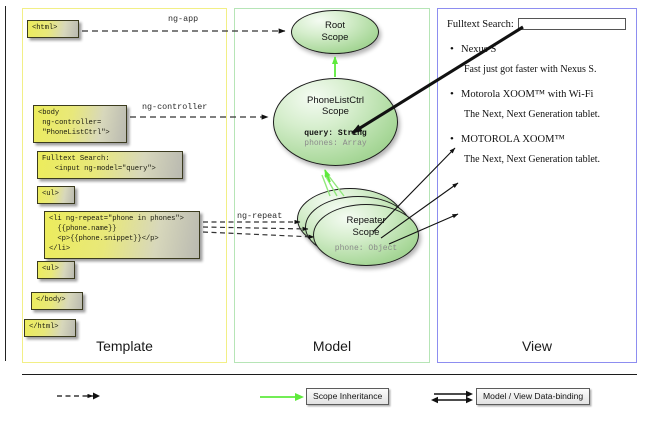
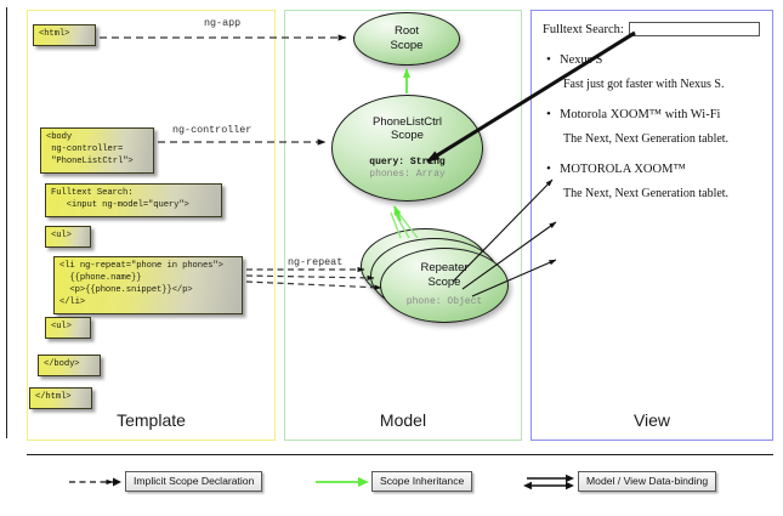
  Template
  <html>
  <body
  ng-controller=
  "PhoneListCtrl">
  Fulltext Search:
  <input ng-model="query">
  <ul>
  <li ng-repeat="phone in phones">
  {{phone.name}}
  <p>{{phone.snippet}}</p>
  </li>
  <ul>
  </body>
  </html>
  Model
  Root
  Scope
  PhoneListCtrl
  Scope
  query: String
  phones: Array
  Repeate
  Scope
  phone: Object
  View
  Fulltext Search:
  Nexu S
  Fast just got faster with Nexus S.
  Motorola XOOM™ with Wi-Fi
  The Next, Next Generation tablet.
  MOTOROLA XOOM™
  The Next, Next Generation tablet.
  ng-app
  ng-controller
  ng-repeat
+ Implicit Scope Declaration
  Scope Inheritance
  Model / View Data-binding
